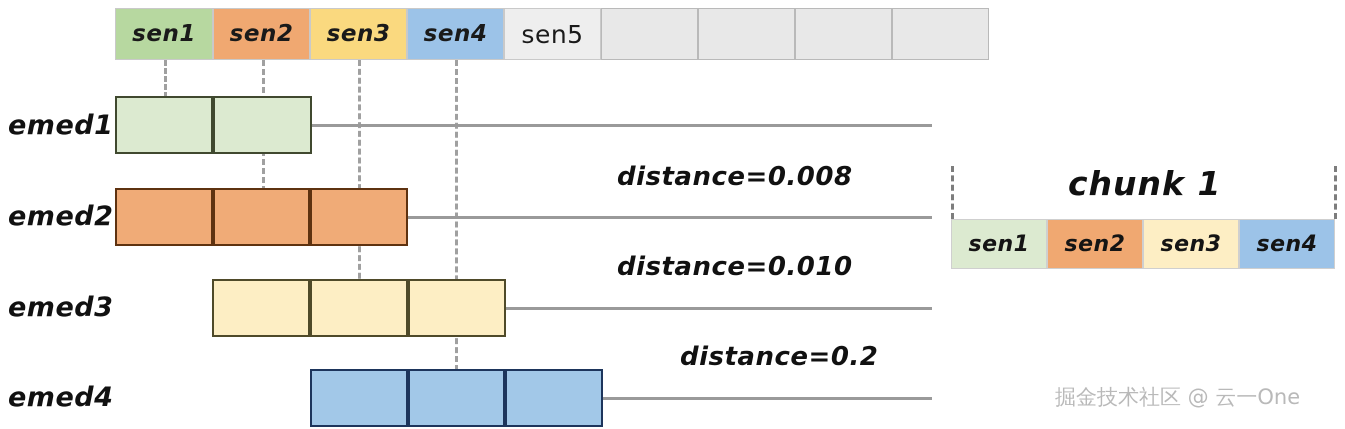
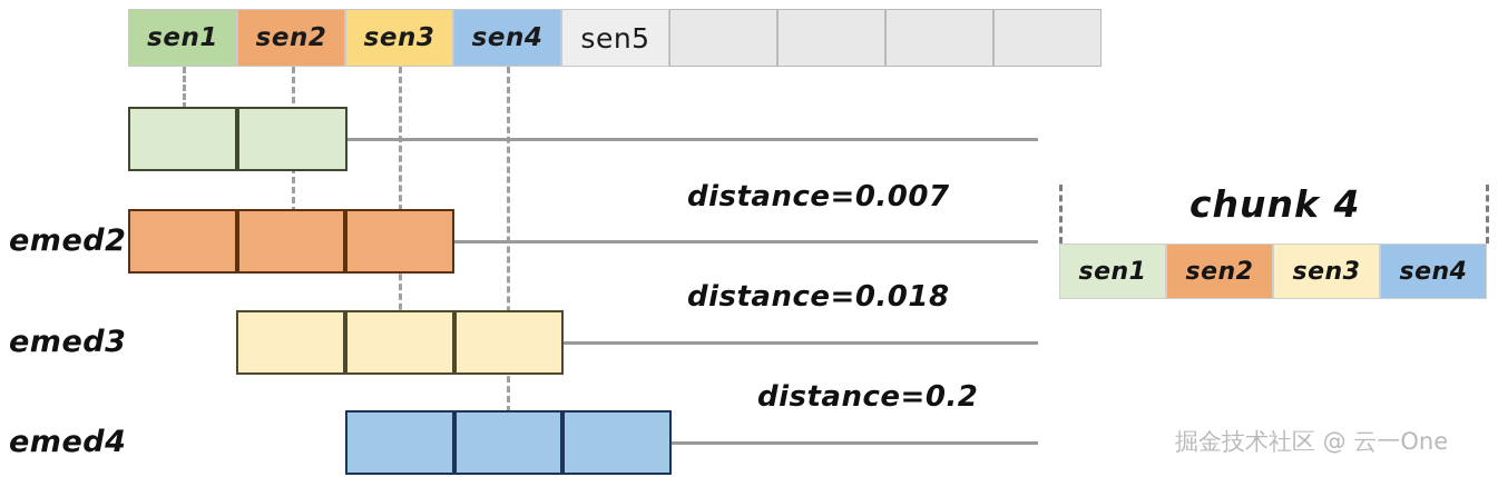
  sen1
  sen2
  sen3
  sen4
  sen5
- emed1
  emed2
  emed3
  emed4
- distance=0.008
+ distance=0.007
- distance=0.010
+ distance=0.018
  distance=0.2
- chunk 1
+ chunk 4
  sen1
  sen2
  sen3
  sen4
  掘金技术社区 @ 云一One
